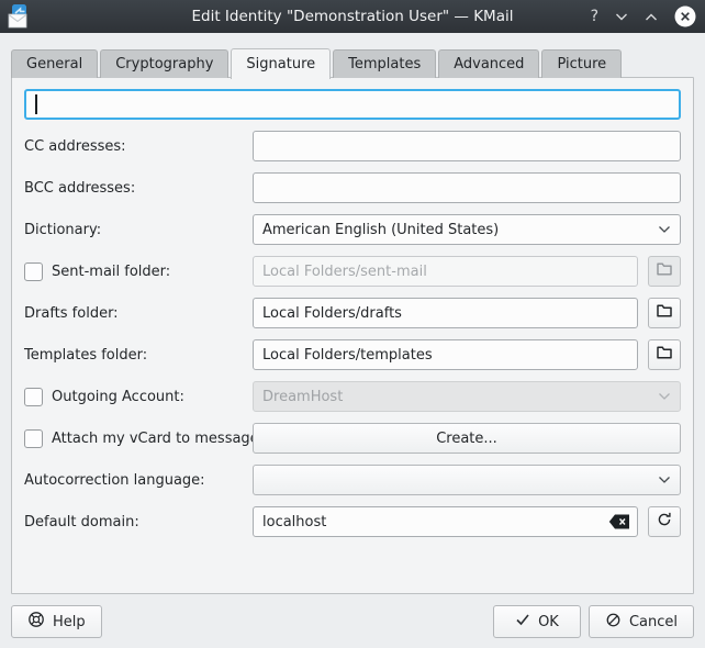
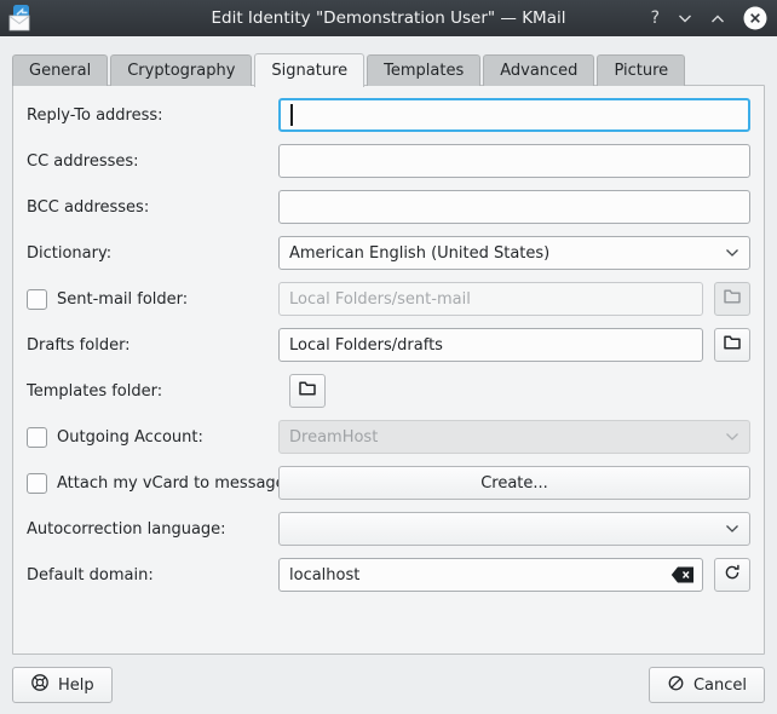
  Edit Identity "Demonstration User" — KMail
  ?
  General
  Cryptography
  Signature
  Templates
  Advanced
  Picture
+ Reply-To address:
  CC addresses:
  BCC addresses:
  Dictionary:
  American English (United States)
  Sent-mail folder:
  Local Folders/sent-mail
  Drafts folder:
  Local Folders/drafts
  Templates folder:
- Local Folders/templates
  Outgoing Account:
  DreamHost
  Attach my vCard to messag
  Create...
  Autocorrection language:
  Default domain:
  localhost
  Help
- OK
  Cancel
